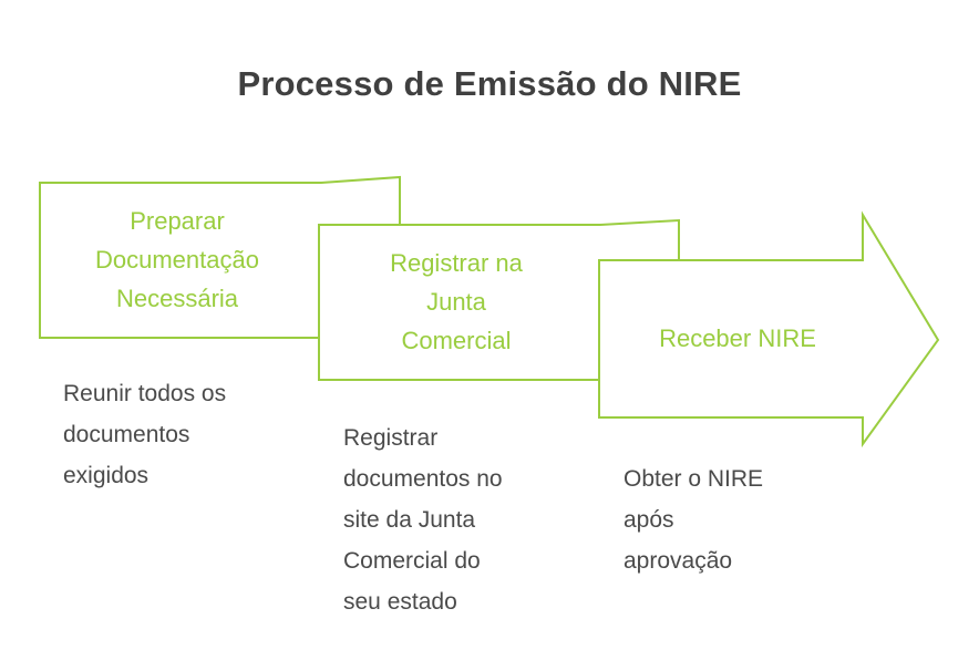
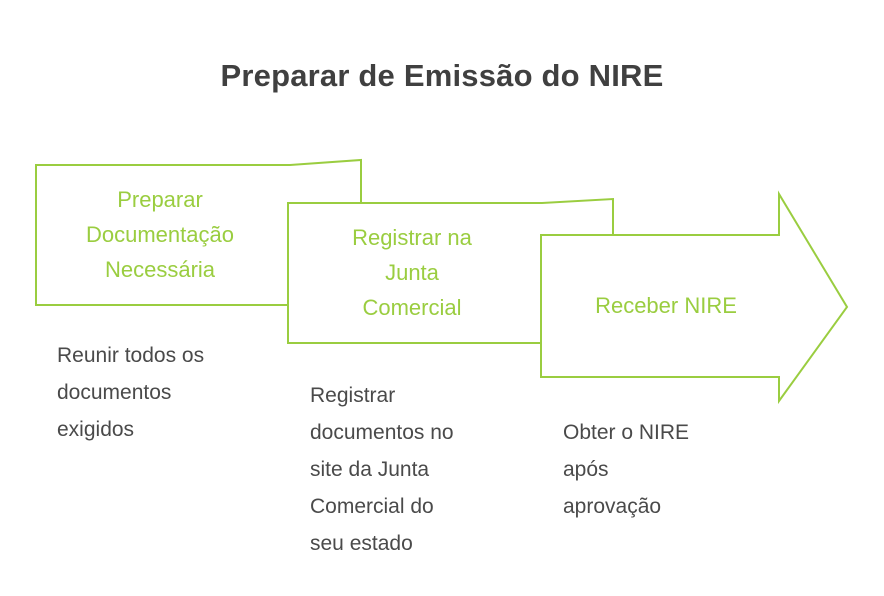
- Processo de Emissão do NIRE
+ Preparar de Emissão do NIRE
  Preparar
  Documentação
  Necessária
  Reunir todos os
  documentos
  exigidos
  Registrar na
  Junta
  Comercial
  Registrar
  documentos no
  site da Junta
  Comercial do
  seu estado
  Receber NIRE
  Obter o NIRE
  após
  aprovação
